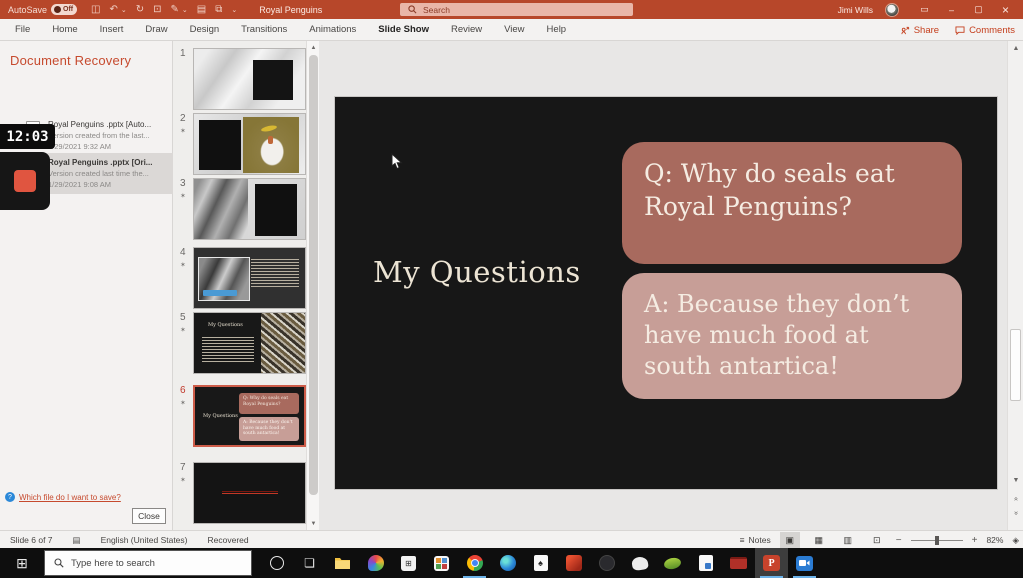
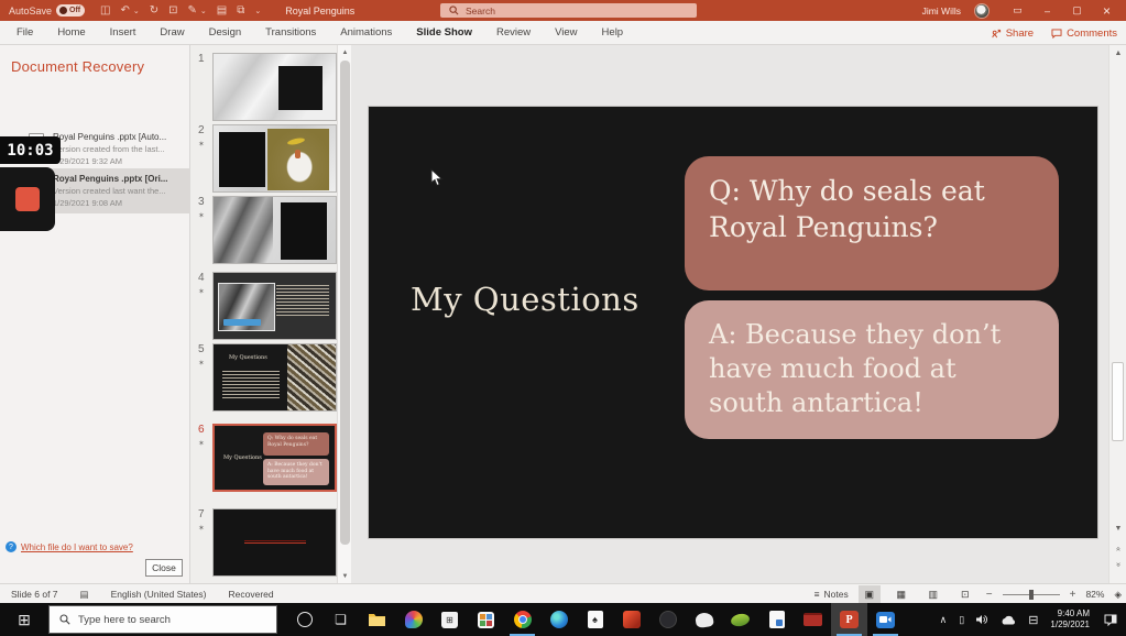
  AutoSave
  ◫
  ↶
  ↻
  ⊡
  ✎
  ▤
  ⧉
  Royal Penguins
  Search
  Jimi Wills
  ▭
  –
  ▢
  ×
  File
  Home
  Insert
  Draw
  Design
  Transitions
  Animations
  Slide Show
  Review
  View
  Help
  Share
  Comments
  Document Recovery
  oyal Penguins .pptx [Auto...
  rsion created from the last...
  29/2021 9:32 AM
  Royal Penguins .pptx [Ori...
- Version created last time the...
+ Version created last want the...
  1/29/2021 9:08 AM
  Which file do I want to save?
  Close
- 12:03
+ 10:03
  1
  2
  3
  4
  5
  6
  7
  My Questions
  Q: Why do seals eat Royal Penguins?
  A: Because they don’t have much food at south antartica!
  Slide 6 of 7
  ▤
  English (United States)
  Recovered
  ≡
  Notes
  ▣
  ▦
  ▥
  ⊡
  −
  +
  82%
  ◈
  ⊞
  Type here to search
  ❏
  ⊞
  ♠
  P
+ ∧
+ ▯
+ ⊟
+ 9:40 AM
+ 1/29/2021
